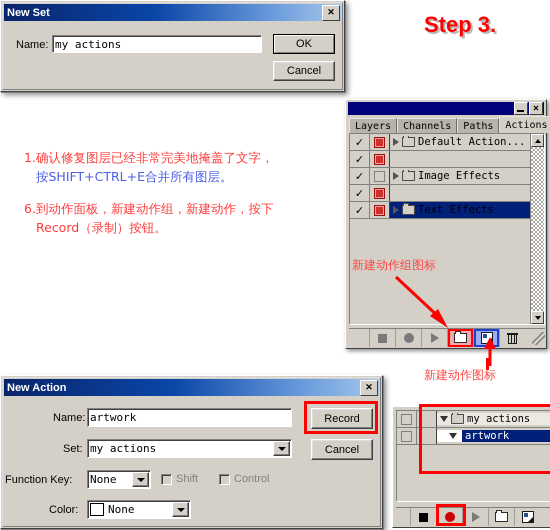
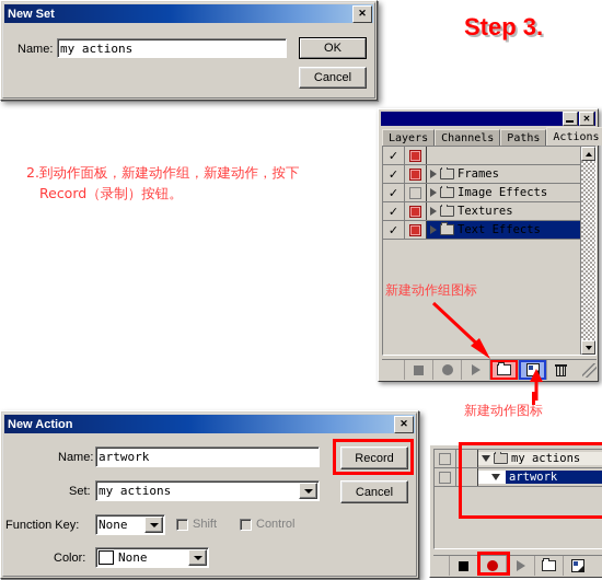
  Step 3.
  New Set
  ✕
  Name:
  my actions
  OK
  Cancel
- 1.确认修复图层已经非常完美地掩盖了文字，
- 按SHIFT+CTRL+E合并所有图层。
- 6.到动作面板，新建动作组，新建动作，按下
+ 2.到动作面板，新建动作组，新建动作，按下
  Record（录制）按钮。
  ✕
  Layers
  Channels
  Paths
  Actions
  ✓
- Default Action...
  ✓
+ Frames
  ✓
  Image Effects
  ✓
+ Textures
  ✓
  Text Effects
  新建动作组图标
  新建动作图标
  New Action
  ✕
  Name:
  artwork
  Set:
  my actions
  Function Key:
  None
  Shift
  Control
  Color:
  None
  Record
  Cancel
  my actions
  artwork
